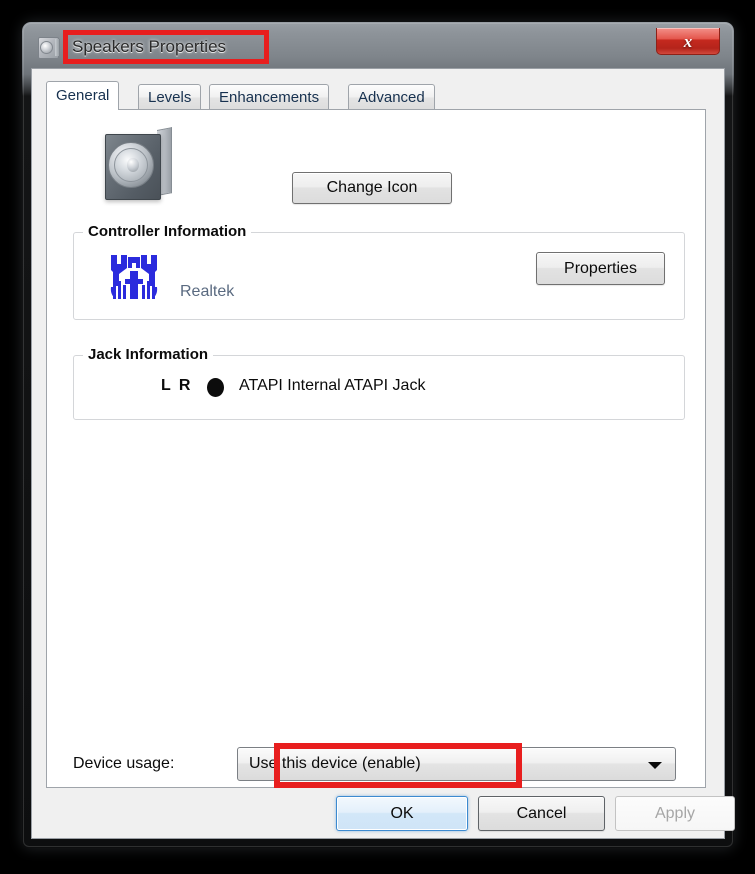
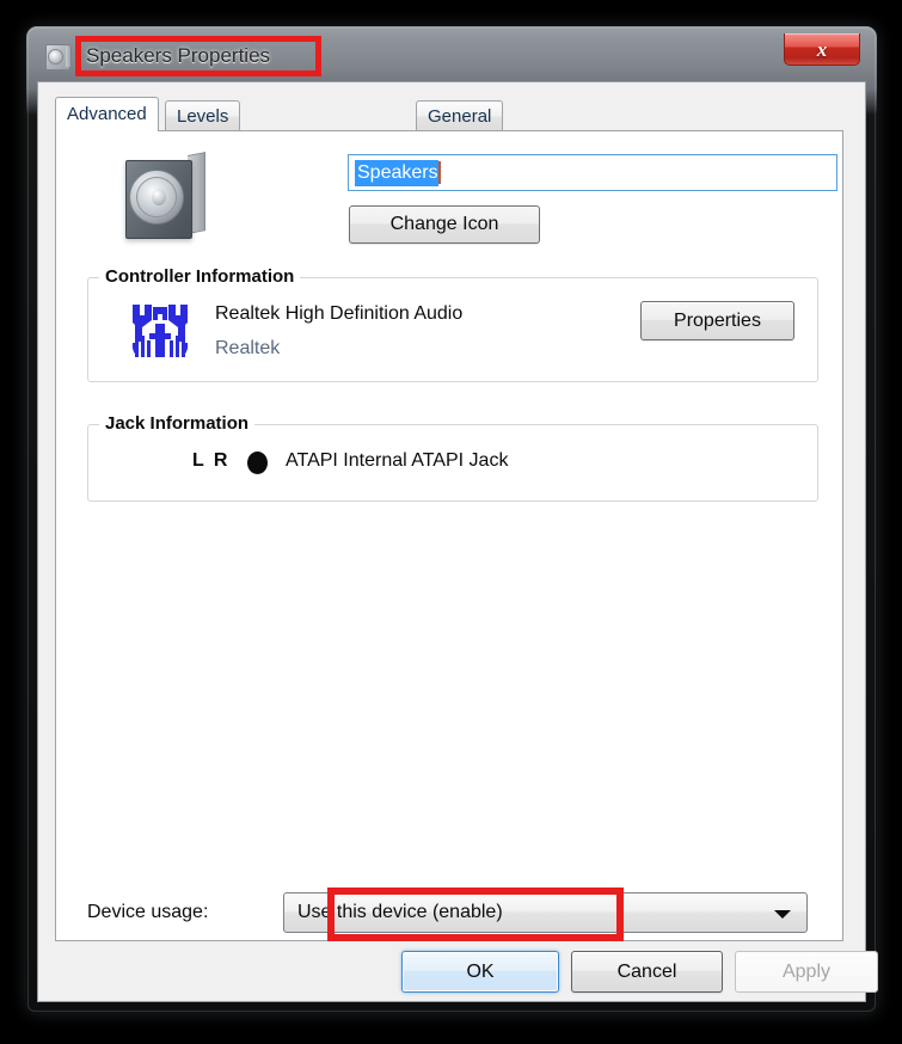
  Speakers Properties
  x
- General
+ Advanced
  Levels
- Enhancements
- Advanced
+ General
+ Speakers
  Change Icon
  Controller Information
+ Realtek High Definition Audio
  Realtek
  Properties
  Jack Information
  L R
  ATAPI Internal ATAPI Jack
  Device usage:
  Use this device (enable)
  OK
  Cancel
  Apply
